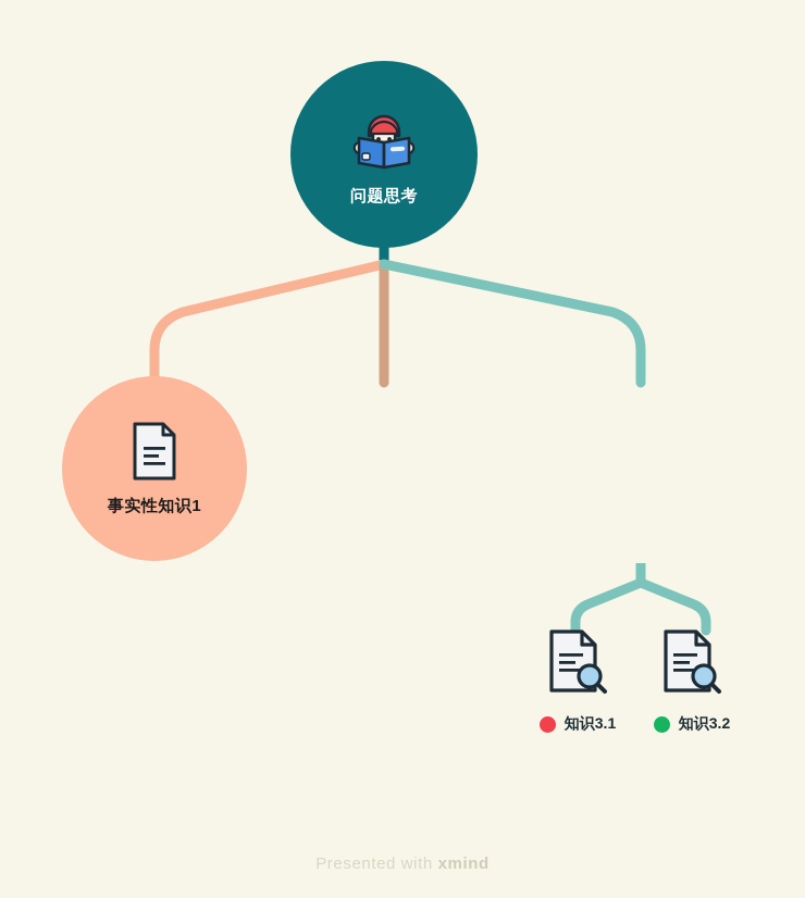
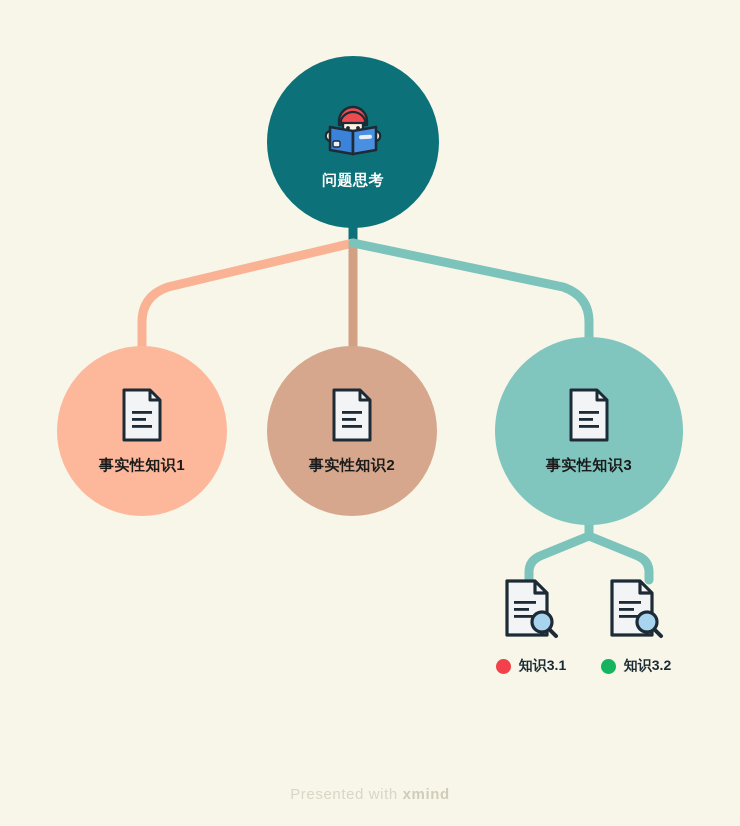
  问题思考
  事实性知识1
+ 事实性知识2
+ 事实性知识3
  知识3.1
  知识3.2
  Presented with xmind
